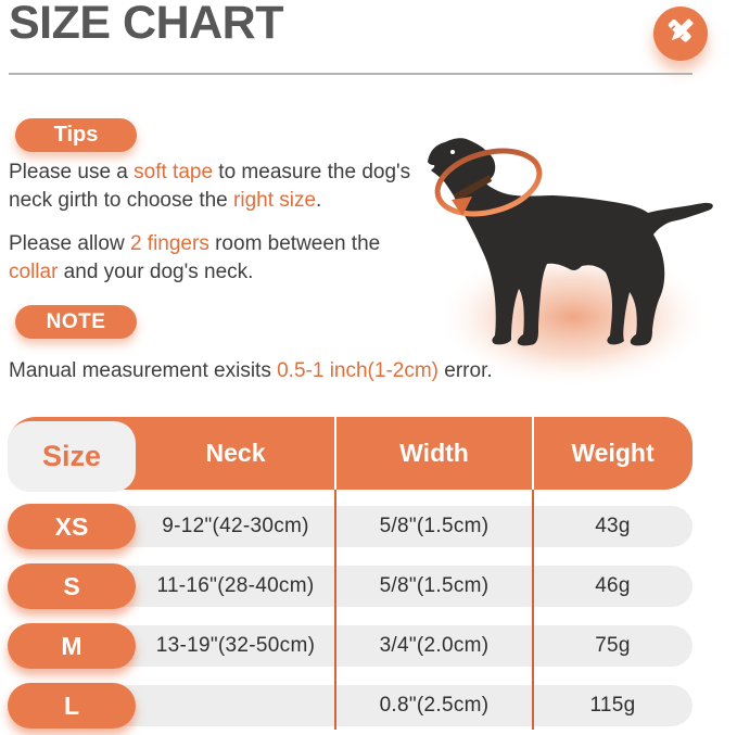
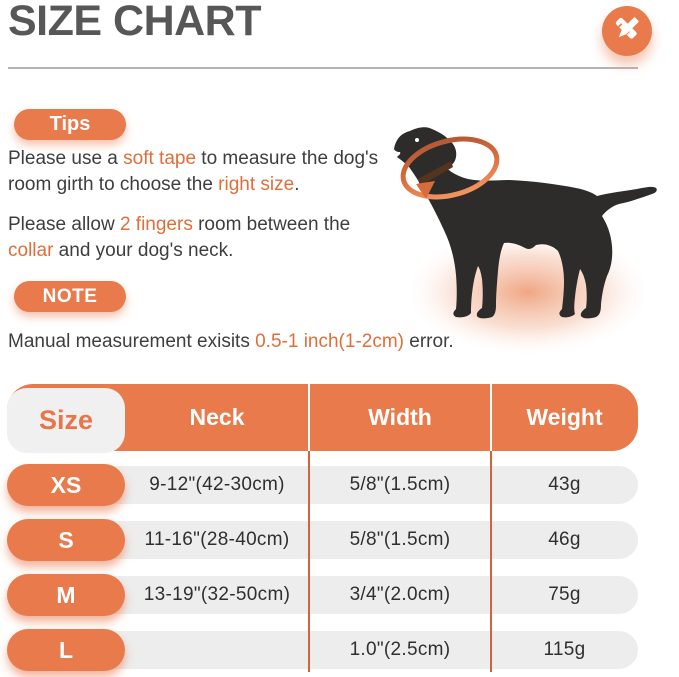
  SIZE CHART
  Tips
  Please use a soft tape to measure the dog's
- neck girth to choose the right size.
+ room girth to choose the right size.
  Please allow 2 fingers room between the
  collar and your dog's neck.
  NOTE
  Manual measurement exisits 0.5-1 inch(1-2cm) erro
  Size
  Neck
  Width
  Weight
  XS
  9-12"(42-30cm)
  5/8"(1.5cm)
  43g
  S
  11-16"(28-40cm)
  5/8"(1.5cm)
  46g
  M
  13-19"(32-50cm)
  3/4"(2.0cm)
  75g
  L
- 0.8"(2.5cm)
+ 1.0"(2.5cm)
  115g
